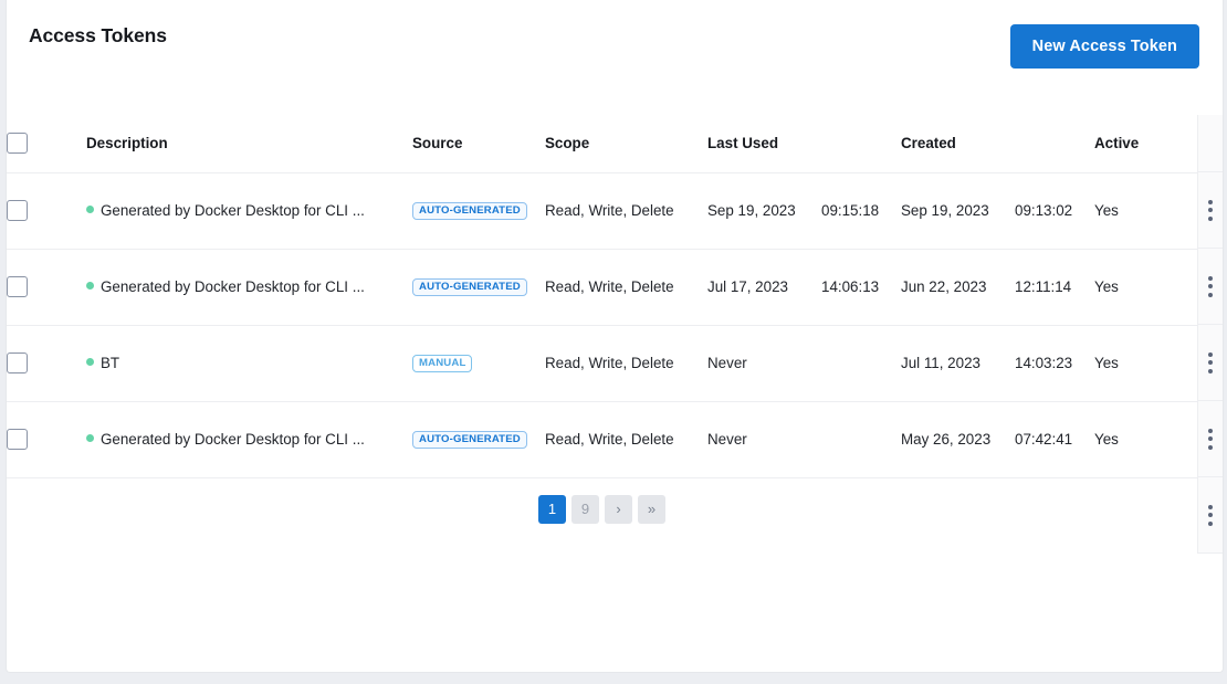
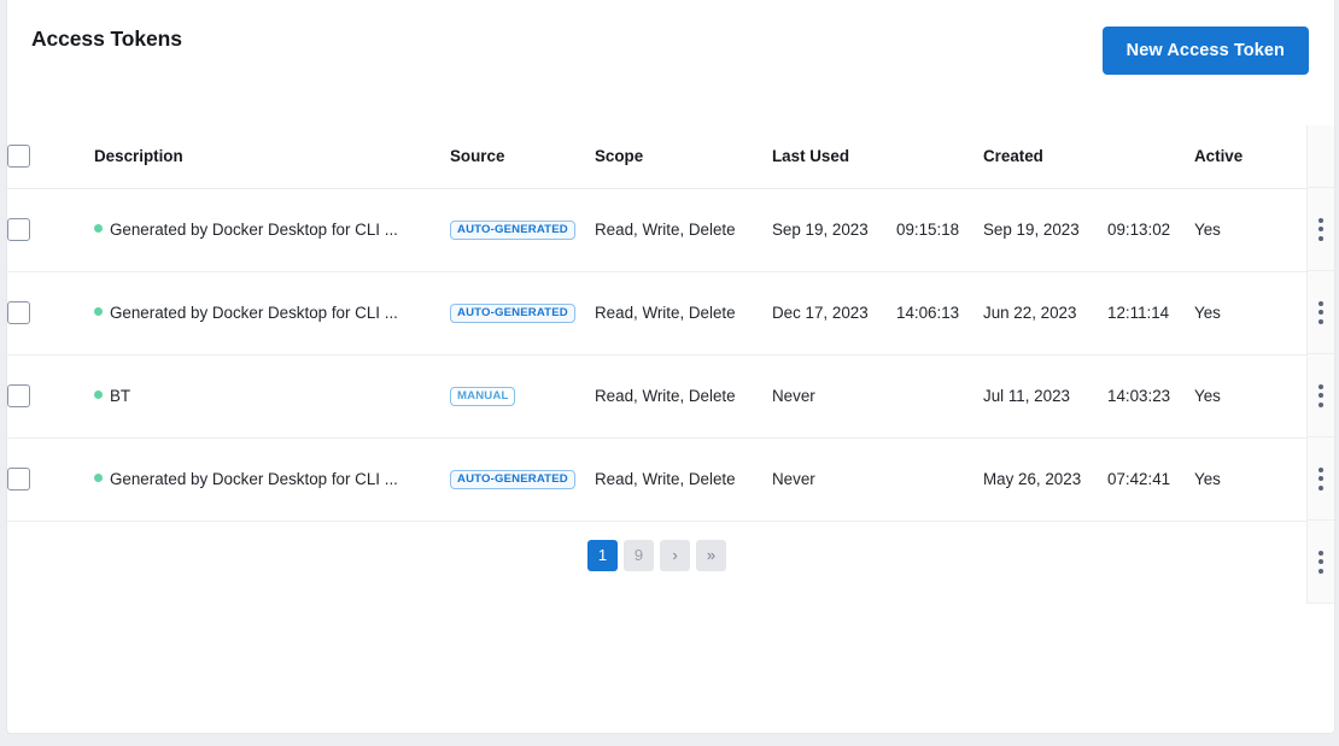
  Access Tokens
  New Access Token
  	Description	Source	Scope	Last Used	Created	Active
  	Generated by Docker Desktop for CLI ...	AUTO-GENERATED	Read, Write, Delete	Sep 19, 2023 09:15:18	Sep 19, 2023 09:13:02	Yes
- 	Generated by Docker Desktop for CLI ...	AUTO-GENERATED	Read, Write, Delete	Jul 17, 2023 14:06:13	Jun 22, 2023 12:11:14	Yes
+ 	Generated by Docker Desktop for CLI ...	AUTO-GENERATED	Read, Write, Delete	Dec 17, 2023 14:06:13	Jun 22, 2023 12:11:14	Yes
  	BT	MANUAL	Read, Write, Delete	Never	Jul 11, 2023 14:03:23	Yes
  	Generated by Docker Desktop for CLI ...	AUTO-GENERATED	Read, Write, Delete	Never	May 26, 2023 07:42:41	Yes
  1
  9
  ›
  »
